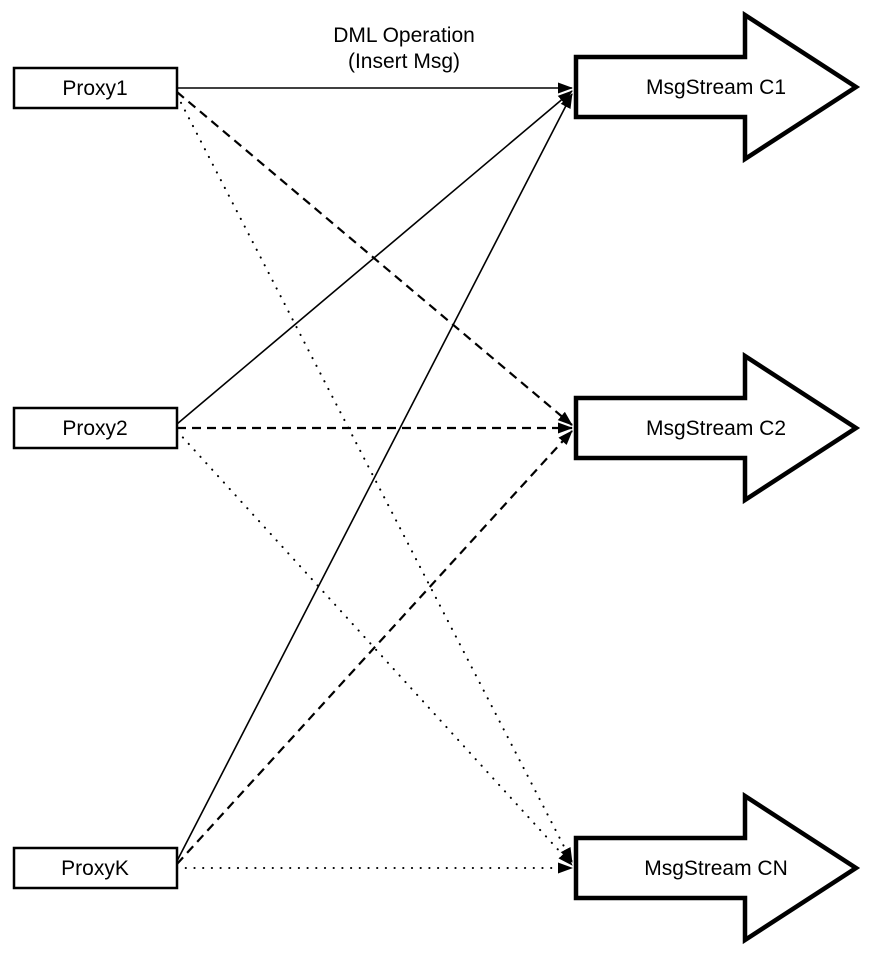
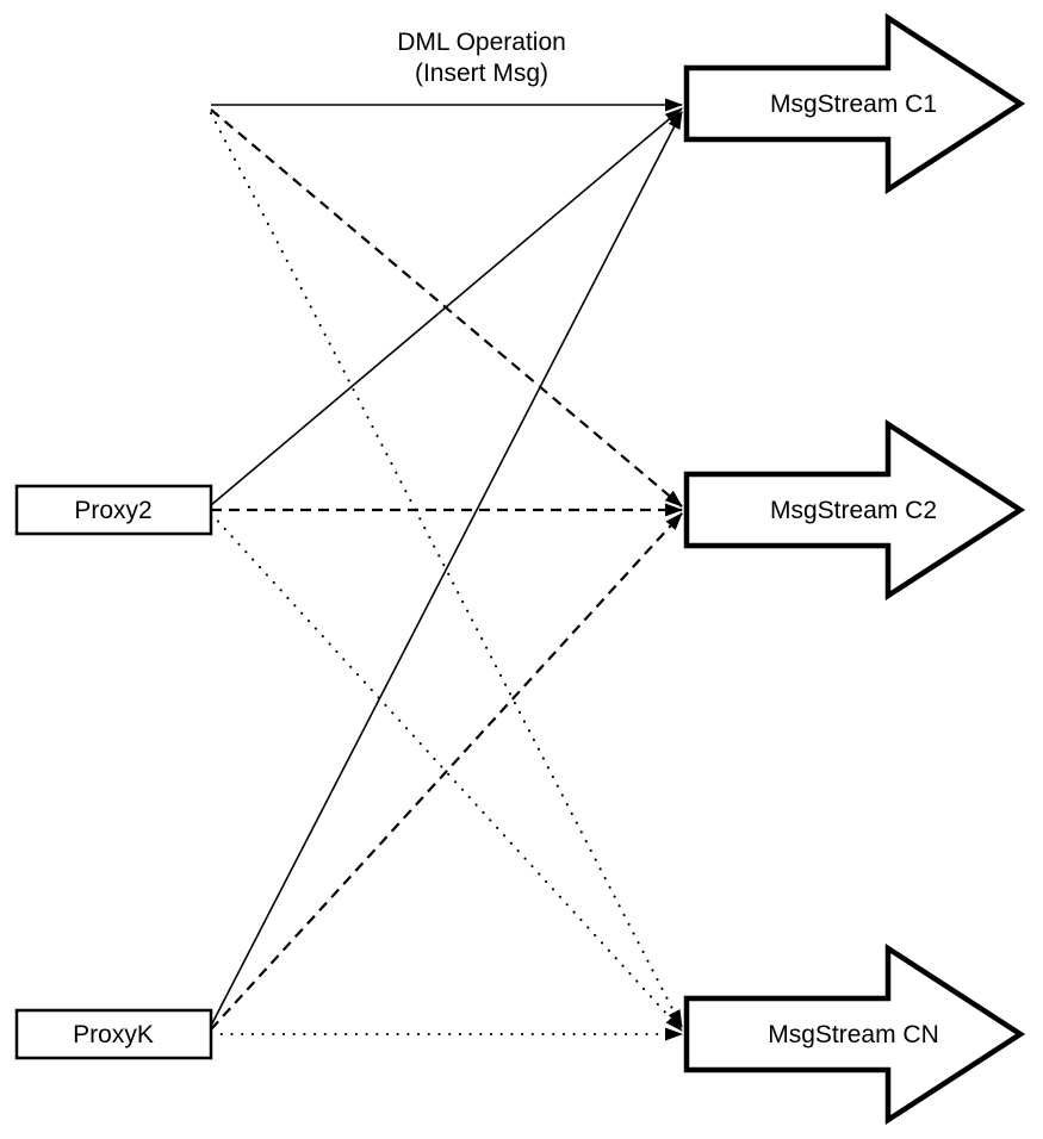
- Proxy1
  Proxy2
  ProxyK
  MsgStream C1
  MsgStream C2
  MsgStream CN
  DML Operation
  (Insert Msg)
